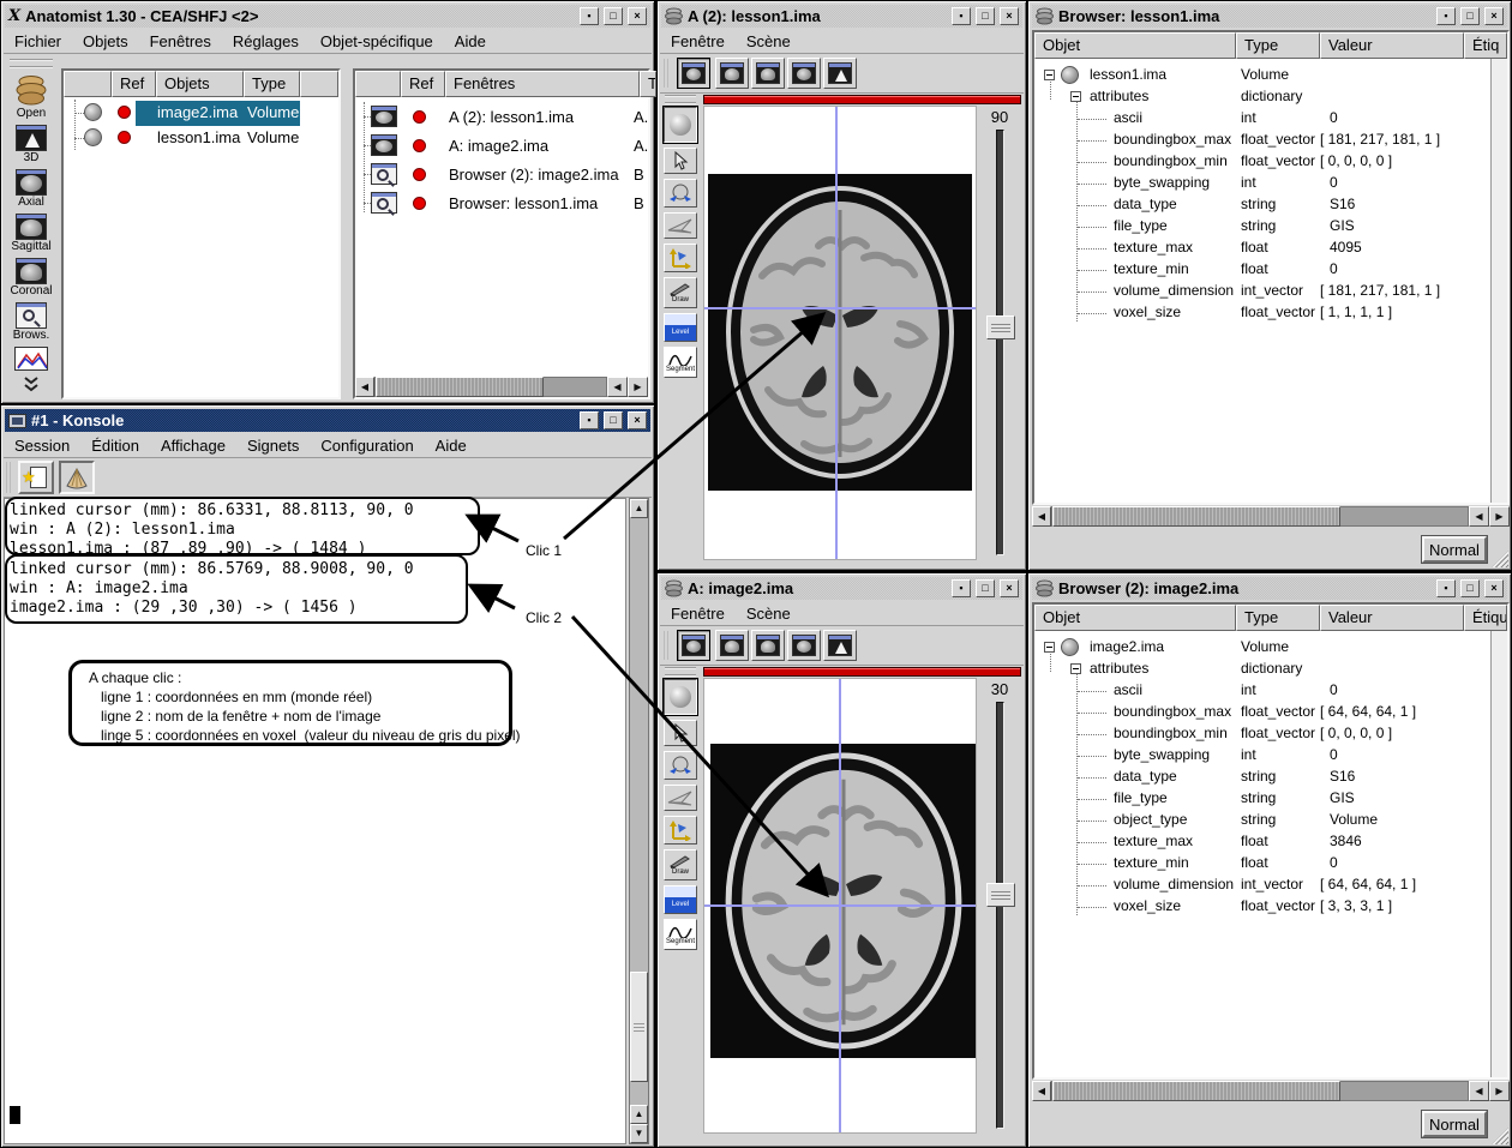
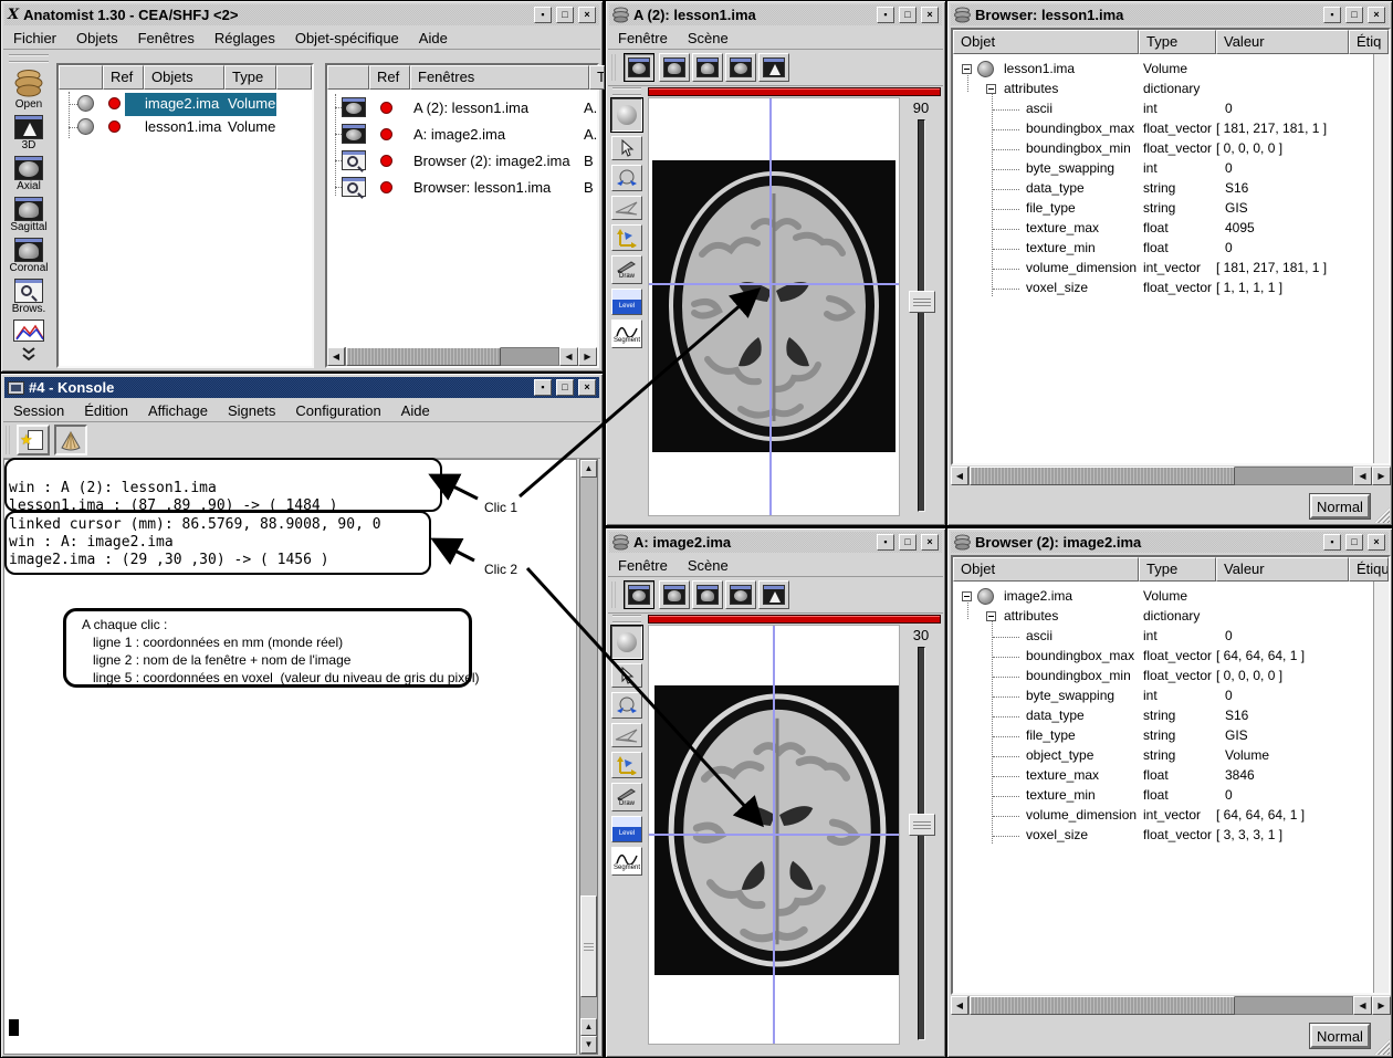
  X
  Anatomist 1.30 - CEA/SHFJ <2>
  ▪
  □
  ×
  Fichier
  Objets
  Fenêtres
  Réglages
  Objet-spécifique
  Aide
  Open
  3D
  Axial
  Sagittal
  Coronal
  Brows.
  Ref
  Objets
  Type
  image2.ima
  Volume
  lesson1.ima
  Volume
  Ref
  Fenêtres
  T
  A (2): lesson1.ima
  A.
  A: image2.ima
  A.
  Browser (2): image2.ima
  B
  Browser: lesson1.ima
  B
  ◀
  ◀
  ▶
- #1 - Konsole
+ #4 - Konsole
  ▪
  □
  ×
  Session
  Édition
  Affichage
  Signets
  Configuration
  Aide
  ★
- linked cursor (mm): 86.6331, 88.8113, 90, 0
  win : A (2): lesson1.ima
  lesson1.ima : (87 ,89 ,90) -> ( 1484 )
  linked cursor (mm): 86.5769, 88.9008, 90, 0
  win : A: image2.ima
  image2.ima : (29 ,30 ,30) -> ( 1456 )
  A chaque clic :
  ligne 1 : coordonnées en mm (monde réel)
  ligne 2 : nom de la fenêtre + nom de l'image
  linge 5 : coordonnées en voxel (valeur du niveau de gris du pixel)
  Clic 1
  Clic 2
  ▲
  ▲
  ▼
  A (2): lesson1.ima
  ▪
  □
  ×
  Fenêtre
  Scène
  90
  A: image2.ima
  ▪
  □
  ×
  Fenêtre
  Scène
  30
  Browser: lesson1.ima
  ▪
  □
  ×
  Objet
  Type
  Valeur
  Étiq
  lesson1.ima
  Volume
  attributes
  dictionary
  ascii
  int
  0
  boundingbox_max
  float_vector
  [ 181, 217, 181, 1 ]
  boundingbox_min
  float_vector
  [ 0, 0, 0, 0 ]
  byte_swapping
  int
  0
  data_type
  string
  S16
  file_type
  string
  GIS
  texture_max
  float
  4095
  texture_min
  float
  0
  volume_dimension
  int_vector
  [ 181, 217, 181, 1 ]
  voxel_size
  float_vector
  [ 1, 1, 1, 1 ]
  ◀
  ◀
  ▶
  Normal
  Browser (2): image2.ima
  ▪
  □
  ×
  Objet
  Type
  Valeur
  image2.ima
  Volume
  attributes
  dictionary
  ascii
  int
  0
  boundingbox_max
  float_vector
  [ 64, 64, 64, 1 ]
  boundingbox_min
  float_vector
  [ 0, 0, 0, 0 ]
  byte_swapping
  int
  0
  data_type
  string
  S16
  file_type
  string
  GIS
  object_type
  string
  Volume
  texture_max
  float
  3846
  texture_min
  float
  0
  volume_dimension
  int_vector
  [ 64, 64, 64, 1 ]
  voxel_size
  float_vector
  [ 3, 3, 3, 1 ]
  ◀
  ◀
  ▶
  Normal
